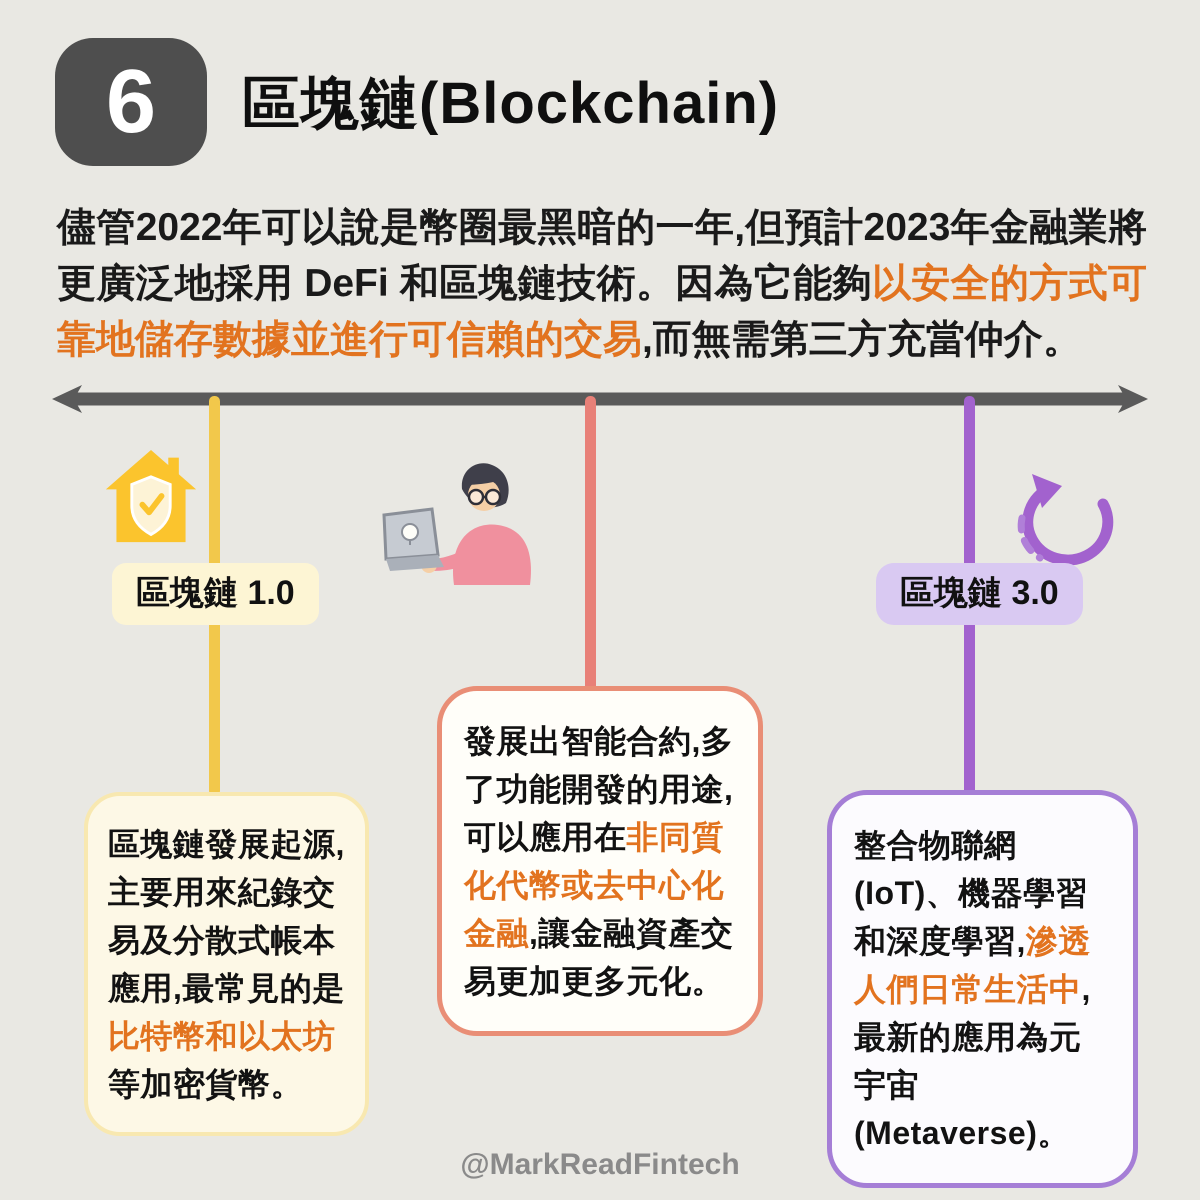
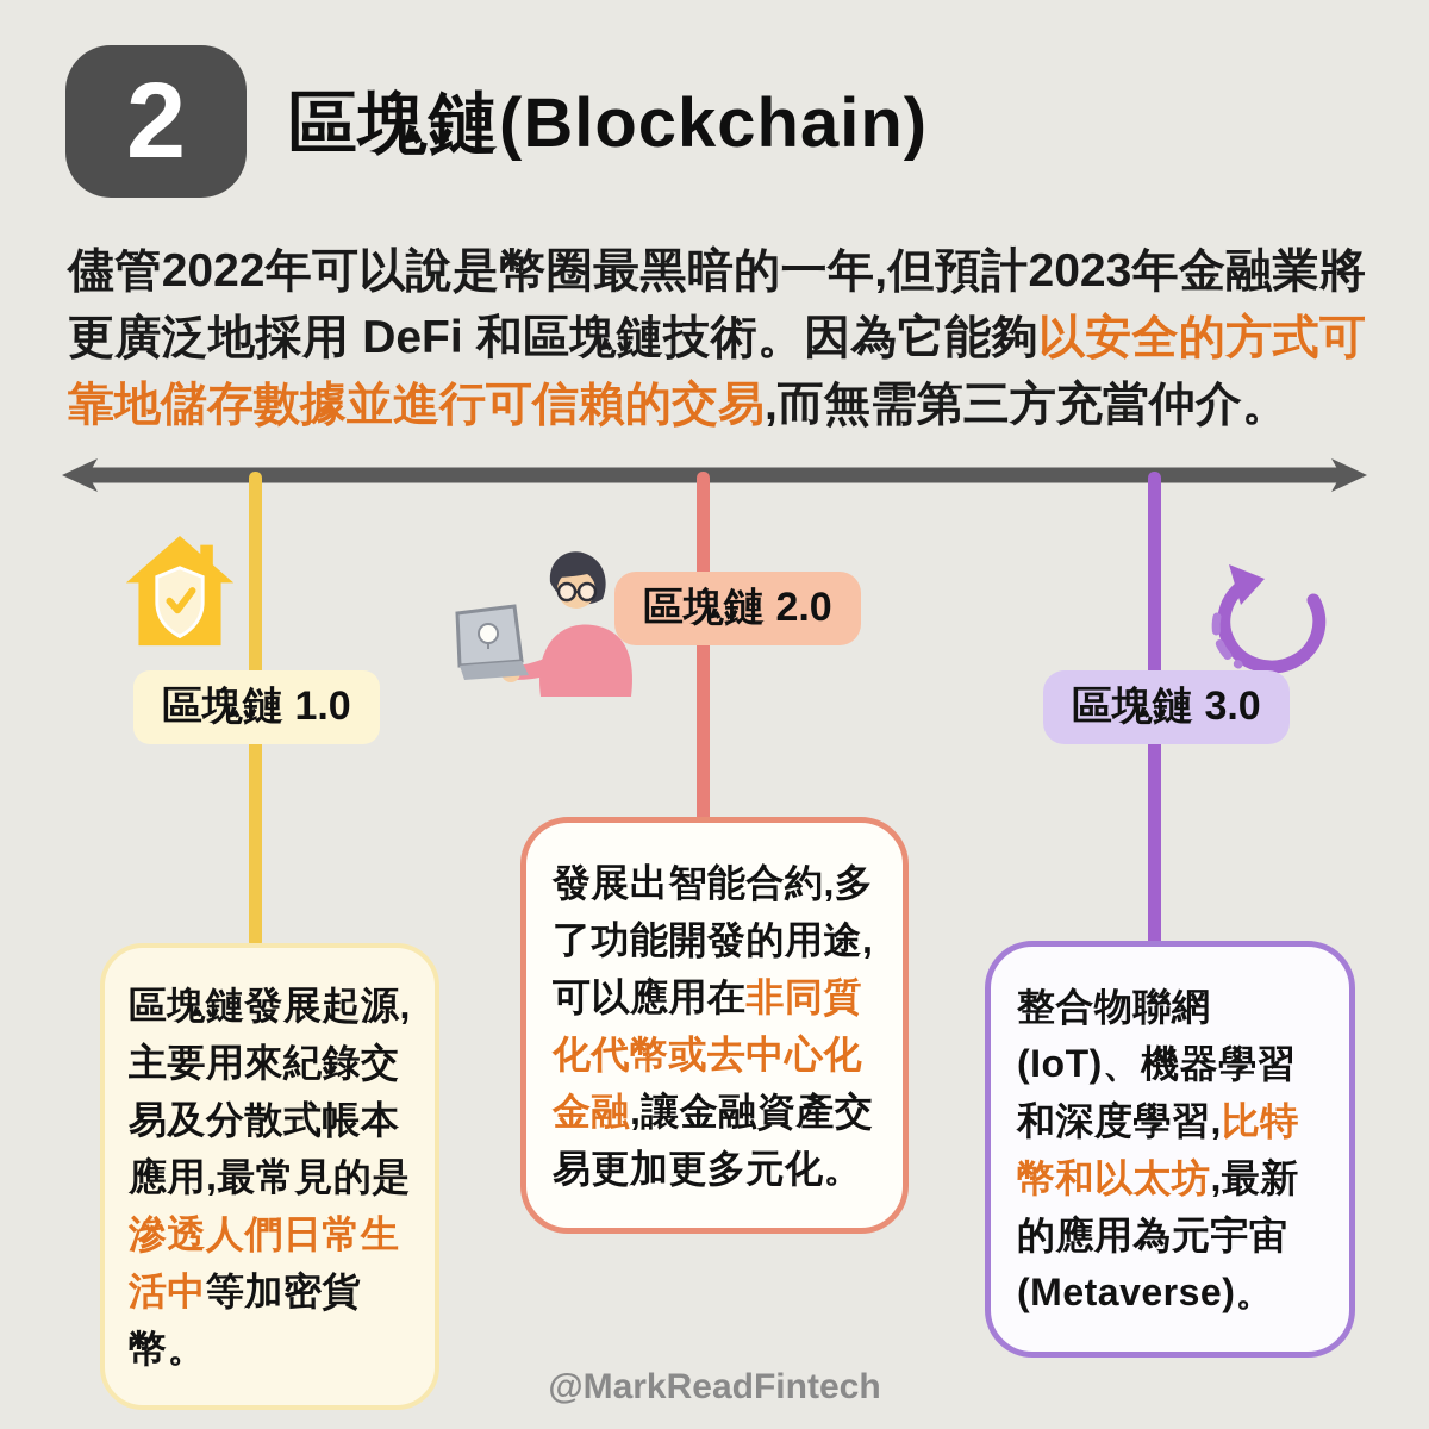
- 6
+ 2
  區塊鏈(Blockchain)
  儘管2022年可以說是幣圈最黑暗的一年,但預計2023年金融業將更廣泛地採用 DeFi 和區塊鏈技術。因為它能夠以安全的方式可靠地儲存數據並進行可信賴的交易,而無需第三方充當仲介。
  區塊鏈 1.0
+ 區塊鏈 2.0
  區塊鏈 3.0
- 區塊鏈發展起源,主要用來紀錄交易及分散式帳本應用,最常見的是比特幣和以太坊等加密貨幣。
+ 區塊鏈發展起源,主要用來紀錄交易及分散式帳本應用,最常見的是滲透人們日常生活中等加密貨幣。
  發展出智能合約,多了功能開發的用途,可以應用在非同質化代幣或去中心化金融,讓金融資產交易更加更多元化。
- 整合物聯網(IoT)、機器學習和深度學習,滲透人們日常生活中,最新的應用為元宇宙(Metaverse)。
+ 整合物聯網(IoT)、機器學習和深度學習,比特幣和以太坊,最新的應用為元宇宙(Metaverse)。
  @MarkReadFintech
